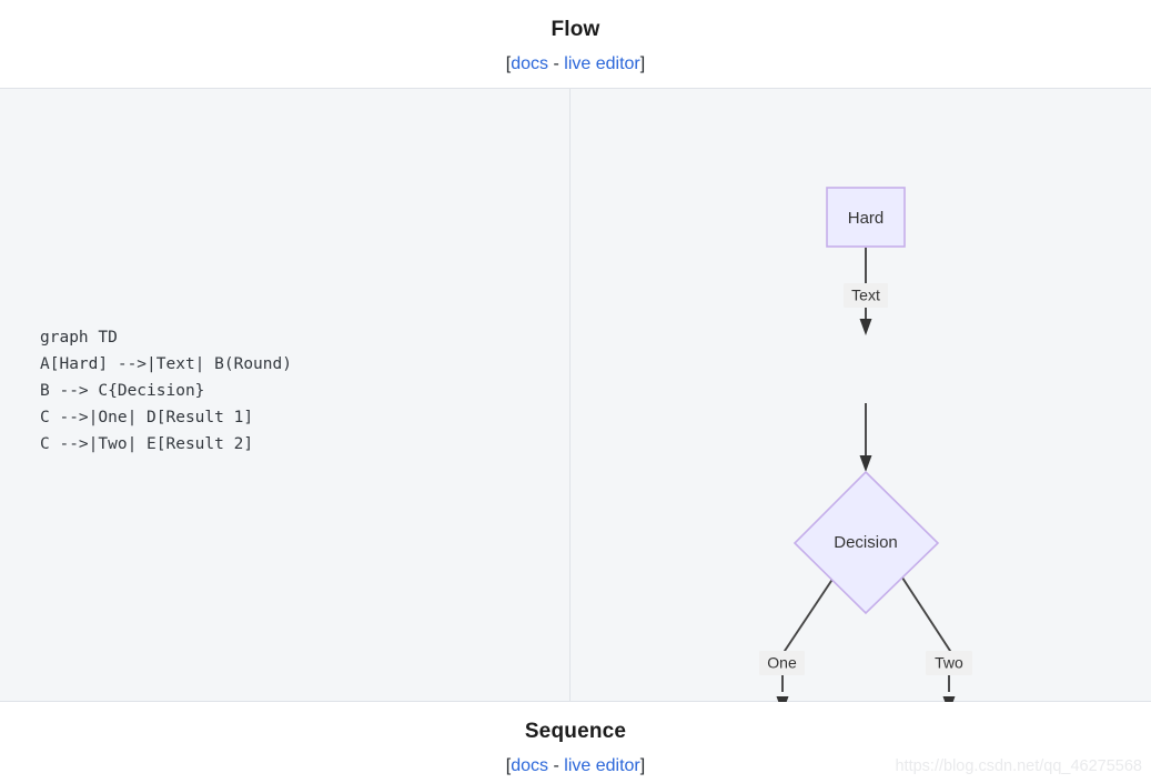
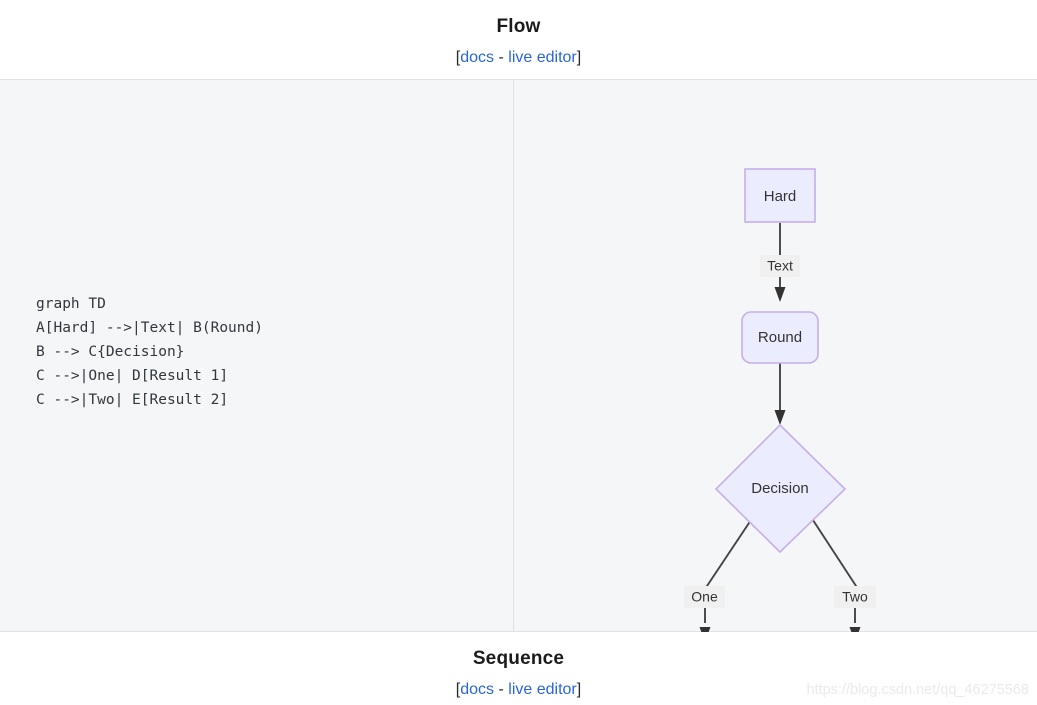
  Flow
  [docs - live editor]
  graph TD
  A[Hard] -->|Text| B(Round)
  B --> C{Decision}
  C -->|One| D[Result 1]
  C -->|Two| E[Result 2]
  Text
  One
  Two
  Hard
+ Round
  Decision
  Sequence
  [docs - live editor]
